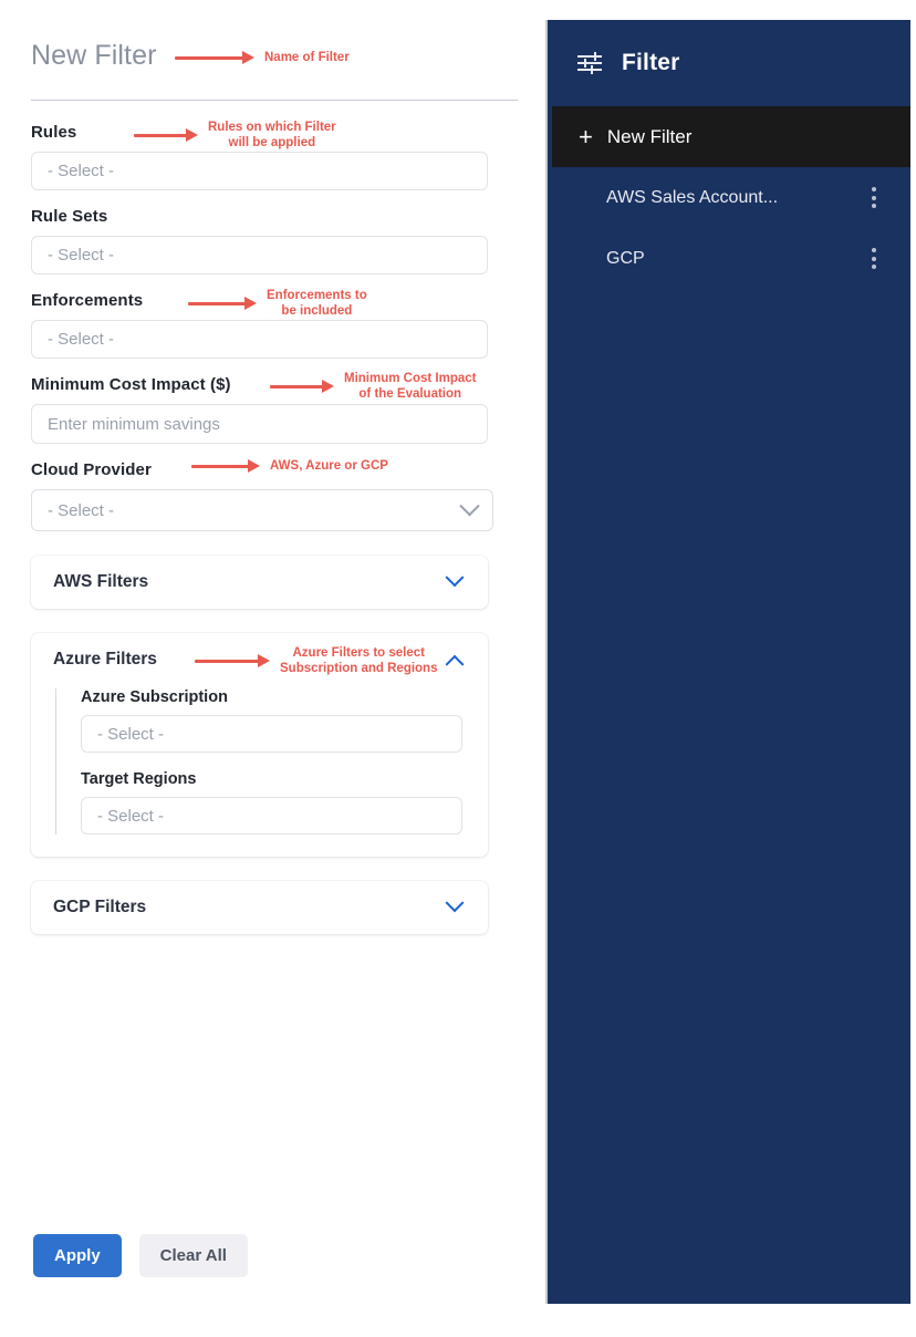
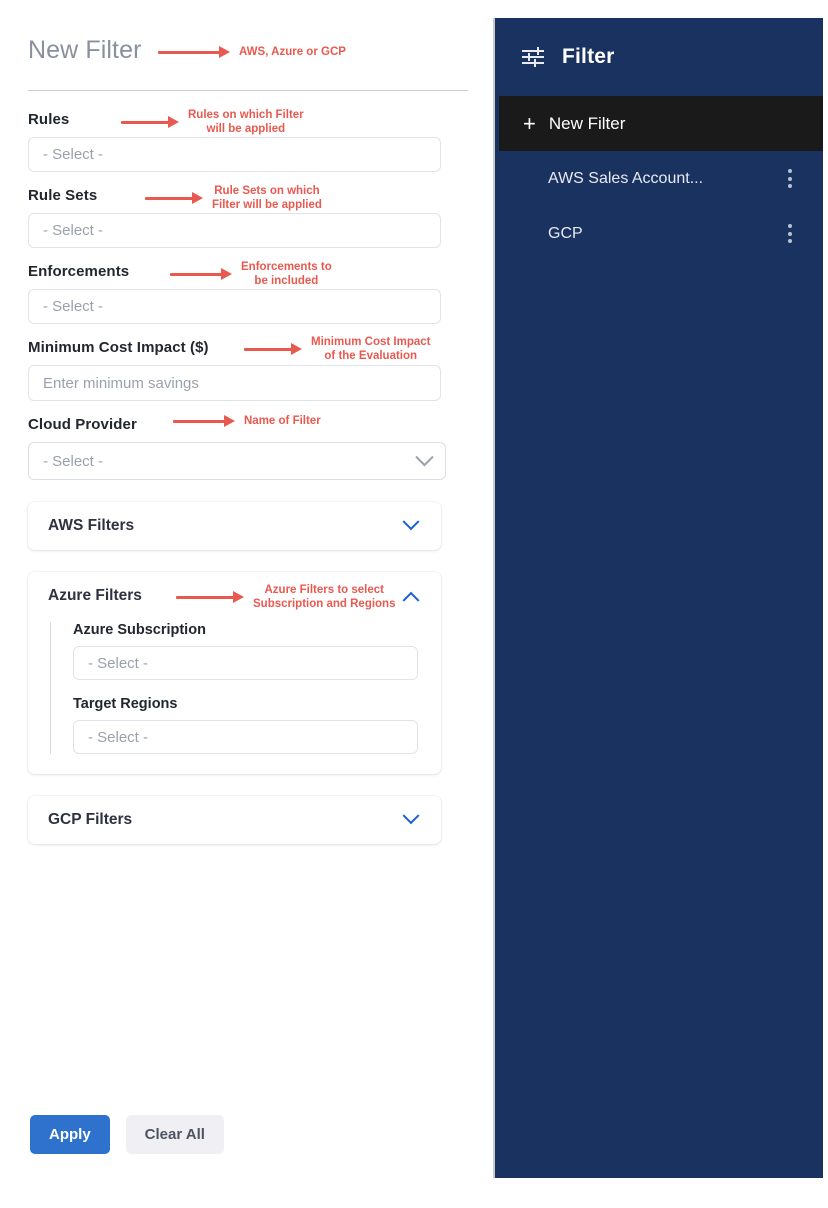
  New Filter
- Name of Filter
+ AWS, Azure or GCP
  Rules
  Rules on which Filter
  will be applied
  - Select -
  Rule Sets
+ Rule Sets on which
+ Filter will be applied
  - Select -
  Enforcements
  Enforcements to
  be included
  - Select -
  Minimum Cost Impact ($)
  Minimum Cost Impact
  of the Evaluation
  Enter minimum savings
  Cloud Provider
- AWS, Azure or GCP
+ Name of Filter
  - Select -
  AWS Filters
  Azure Filters
  Azure Filters to select
  Subscription and Regions
  Azure Subscription
  - Select -
  Target Regions
  - Select -
  GCP Filters
  Apply
  Clear All
  Filter
  +
  New Filter
  AWS Sales Account...
  GCP
